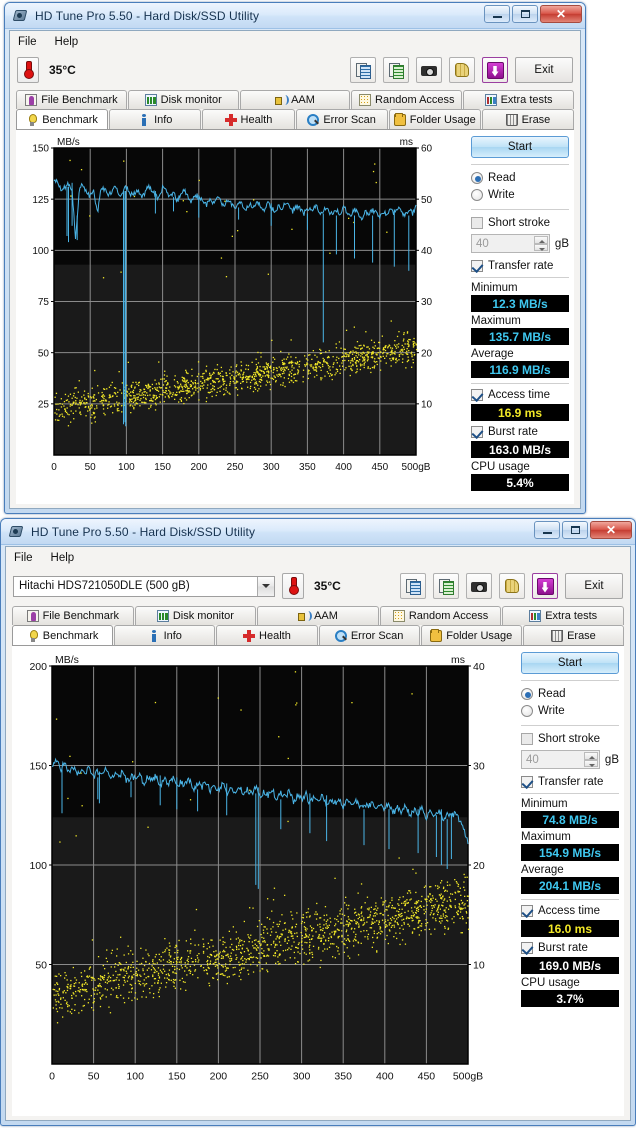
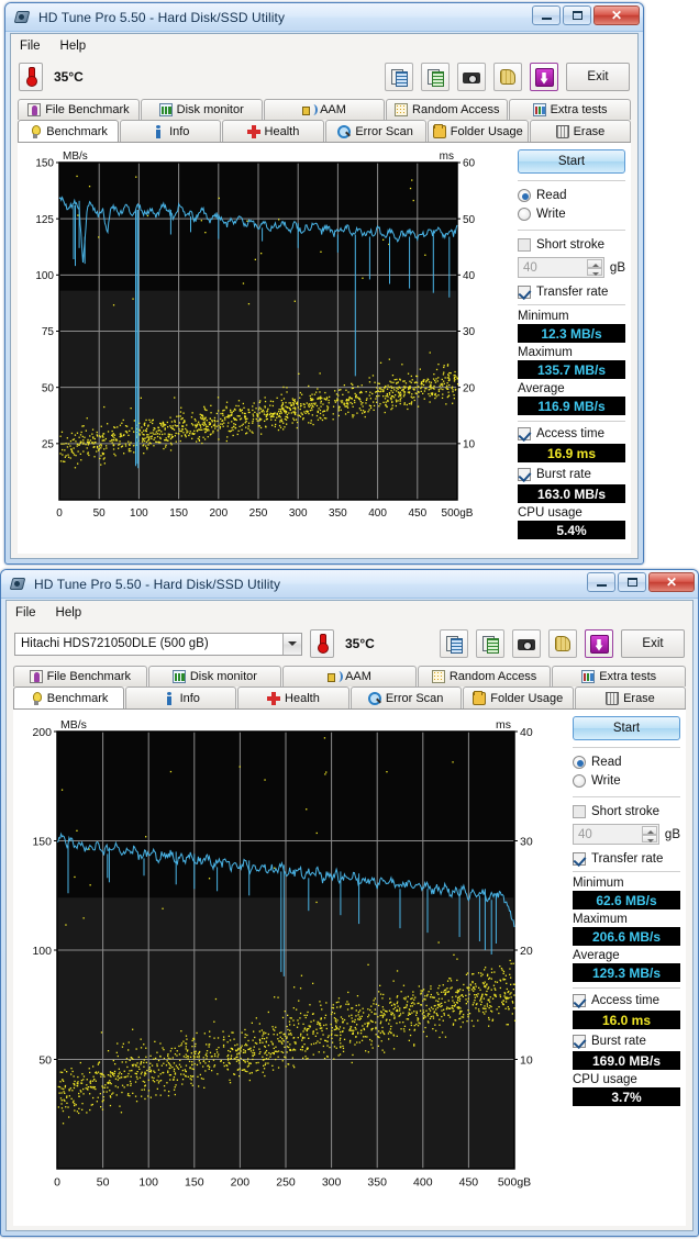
  HD Tune Pro 5.50 - Hard Disk/SSD Utility
  ✕
  File
  Help
  35°C
  Exit
  File Benchmark
  Disk monitor
  AAM
  Random Access
  Extra tests
  Benchmark
  Info
  Health
  Error Scan
  Folder Usage
  Erase
  MB/s
  ms
  25
  50
  75
  100
  125
  150
  10
  20
  30
  40
  50
  60
  0
  50
  100
  150
  200
  250
  300
  350
  400
  450
  500gB
  Start
  Read
  Write
  Short stroke
  40
  gB
  Transfer rate
  Minimum
  12.3 MB/s
  Maximum
  135.7 MB/s
  Average
  116.9 MB/s
  Access time
  16.9 ms
  Burst rate
  163.0 MB/s
  CPU usage
  5.4%
  HD Tune Pro 5.50 - Hard Disk/SSD Utility
  ✕
  File
  Help
  Hitachi HDS721050DLE (500 gB)
  35°C
  Exit
  File Benchmark
  Disk monitor
  AAM
  Random Access
  Extra tests
  Benchmark
  Info
  Health
  Error Scan
  Folder Usage
  Erase
  MB/s
  ms
  50
  100
  150
  200
  10
  20
  30
  40
  0
  50
  100
  150
  200
  250
  300
  350
  400
  450
  500gB
  Start
  Read
  Write
  Short stroke
  40
  gB
  Transfer rate
  Minimum
- 74.8 MB/s
+ 62.6 MB/s
  Maximum
- 154.9 MB/s
+ 206.6 MB/s
  Average
- 204.1 MB/s
+ 129.3 MB/s
  Access time
  16.0 ms
  Burst rate
  169.0 MB/s
  CPU usage
  3.7%
